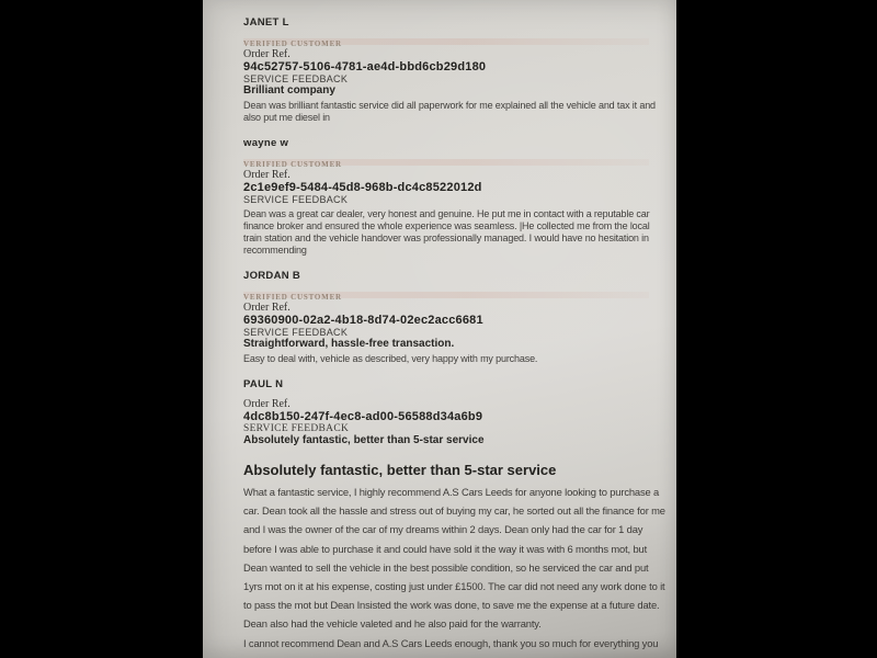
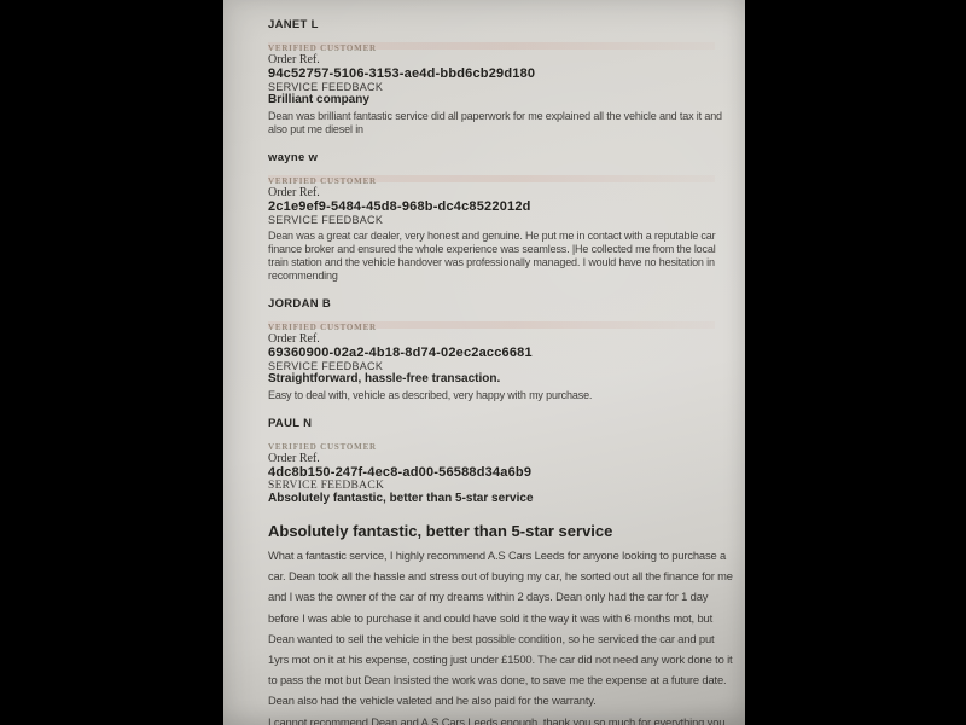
  JANET L
  Order Ref.
- 94c52757-5106-4781-ae4d-bbd6cb29d180
+ 94c52757-5106-3153-ae4d-bbd6cb29d180
  SERVICE FEEDBACK
  Brilliant company
  Dean was brilliant fantastic service did all paperwork for me explained all the vehicle and tax it and also put me diesel in
  wayne w
  Order Ref.
  2c1e9ef9-5484-45d8-968b-dc4c8522012d
  SERVICE FEEDBACK
  Dean was a great car dealer, very honest and genuine. He put me in contact with a reputable car finance broker and ensured the whole experience was seamless. |He collected me from the local train station and the vehicle handover was professionally managed. I would have no hesitation in recommending
  JORDAN B
  Order Ref.
  69360900-02a2-4b18-8d74-02ec2acc6681
  SERVICE FEEDBACK
  Straightforward, hassle-free transaction.
  Easy to deal with, vehicle as described, very happy with my purchase.
  PAUL N
+ VERIFIED CUSTOMER
  Order Ref.
  4dc8b150-247f-4ec8-ad00-56588d34a6b9
  SERVICE FEEDBACK
  Absolutely fantastic, better than 5-star service
  Absolutely fantastic, better than 5-star service
  What a fantastic service, I highly recommend A.S Cars Leeds for anyone looking to purchase a car. Dean took all the hassle and stress out of buying my car, he sorted out all the finance for me and I was the owner of the car of my dreams within 2 days. Dean only had the car for 1 day before I was able to purchase it and could have sold it the way it was with 6 months mot, but Dean wanted to sell the vehicle in the best possible condition, so he serviced the car and put 1yrs mot on it at his expense, costing just under £1500. The car did not need any work done to it to pass the mot but Dean Insisted the work was done, to save me the expense at a future date. Dean also had the vehicle valeted and he also paid for the warranty.
